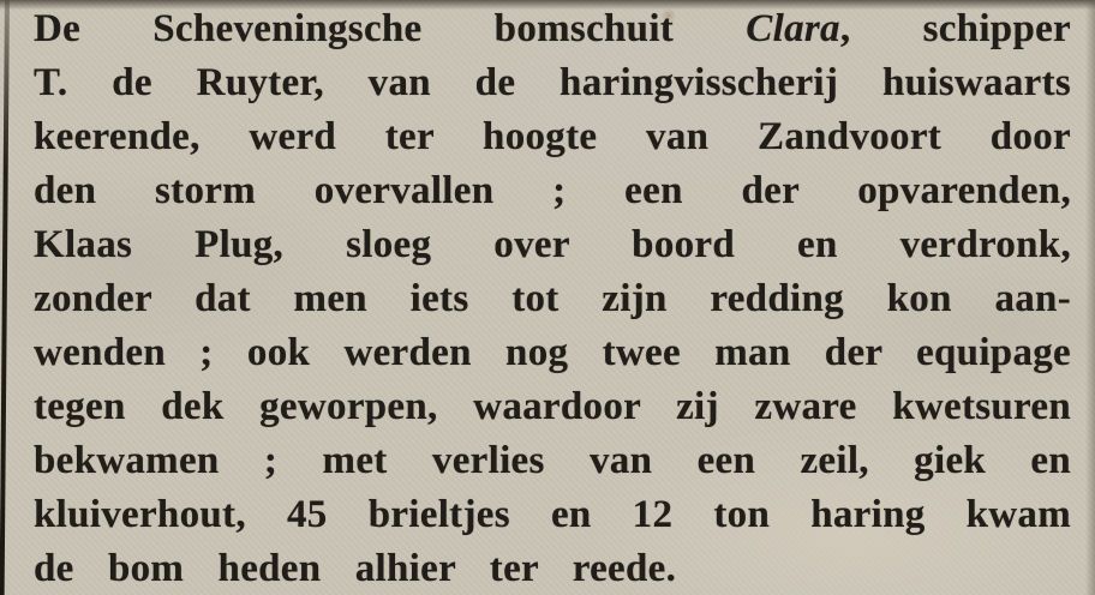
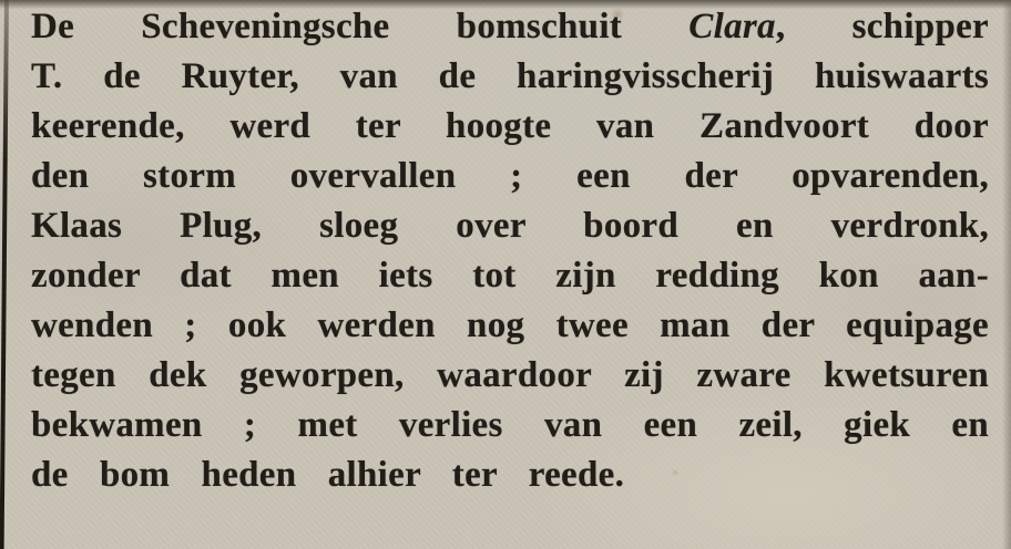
  De Scheveningsche bomschuit Clara, schipper
  T. de Ruyter, van de haringvisscherij huiswaarts
  keerende, werd ter hoogte van Zandvoort door
  den storm overvallen ; een der opvarenden,
  Klaas Plug, sloeg over boord en verdronk,
  zonder dat men iets tot zijn redding kon aan-
  wenden ; ook werden nog twee man der equipage
  tegen dek geworpen, waardoor zij zware kwetsuren
  bekwamen ; met verlies van een zeil, giek en
- kluiverhout, 45 brieltjes en 12 ton haring kwam
  de bom heden alhier ter reede.
